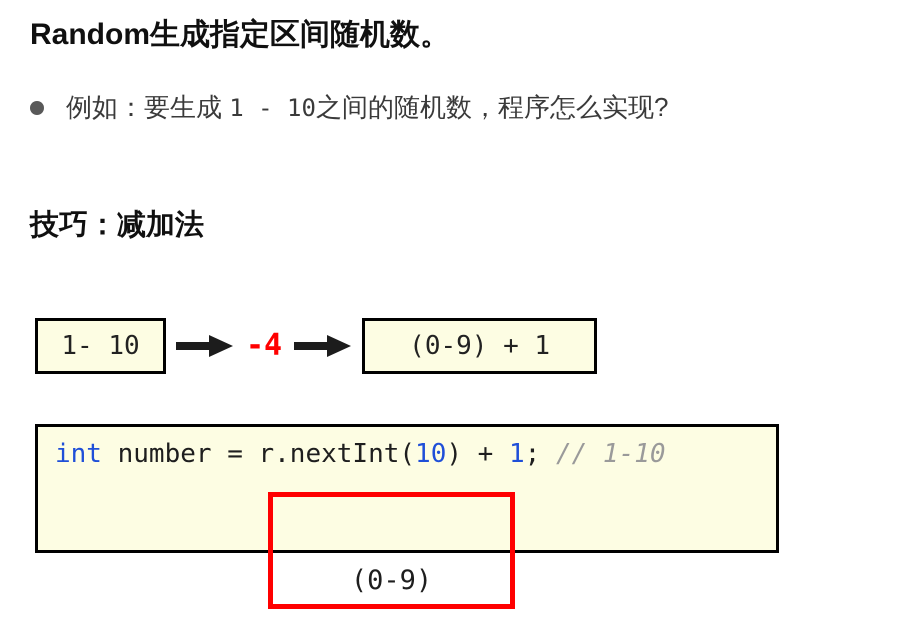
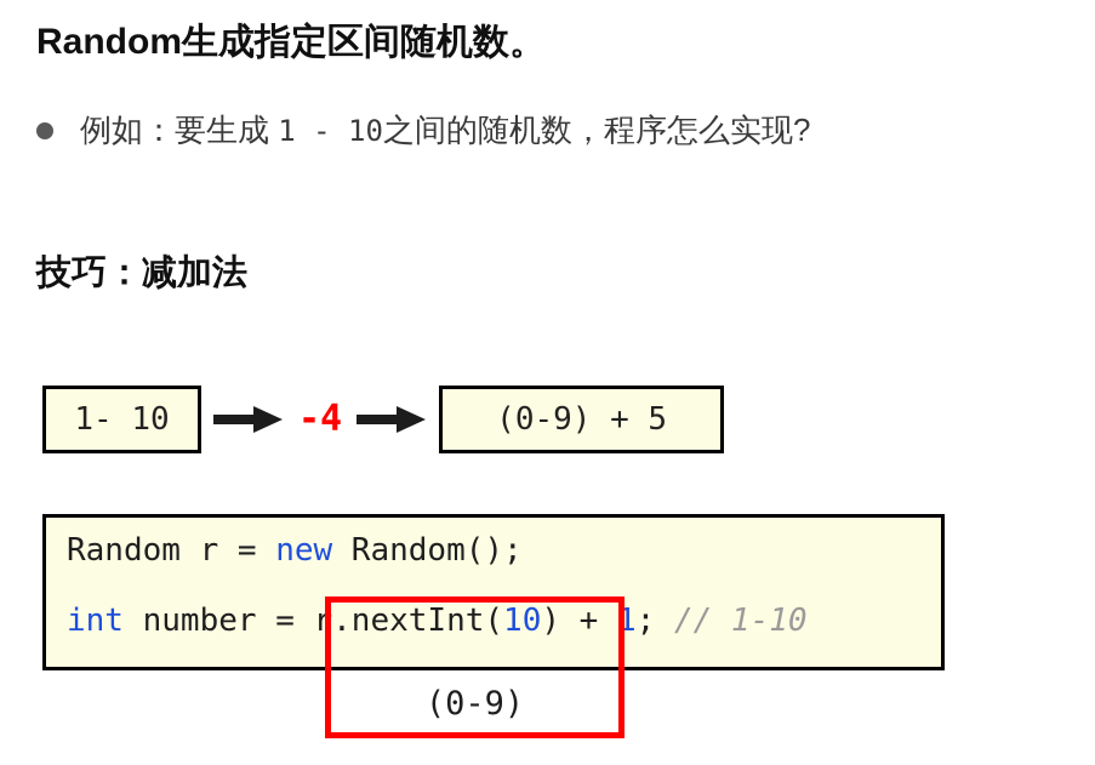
  Random生成指定区间随机数。
  例如：要生成 1 - 10之间的随机数，程序怎么实现?
  技巧：减加法
  1- 10
  -4
- (0-9) + 1
+ (0-9) + 5
+ Random r = new Random();
  int number = r.nextInt(10) + 1; // 1-10
  (0-9)
